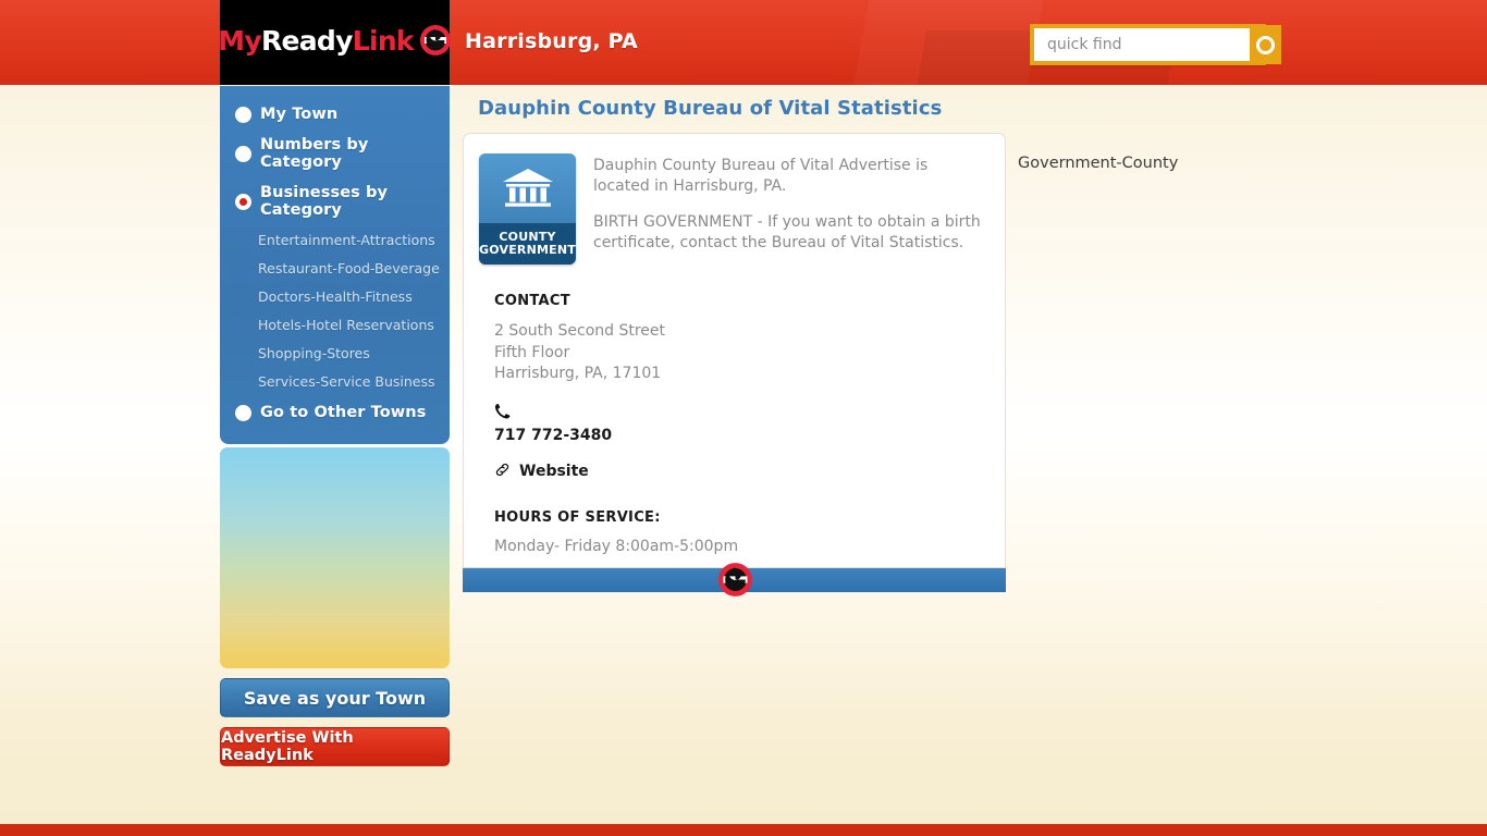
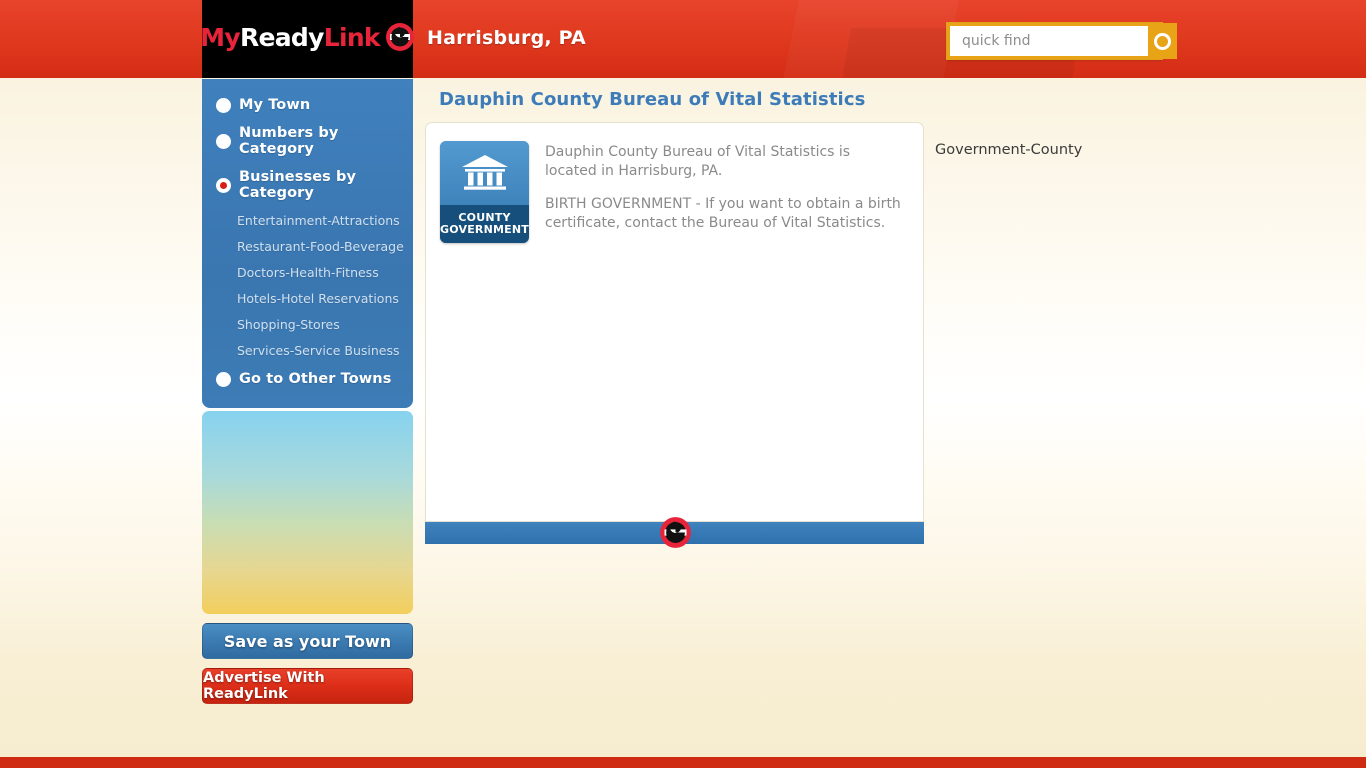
  MyReadyLink
  Harrisburg, PA
  quick find
  My Town
  Numbers by Category
  Businesses by Category
  Entertainment-Attractions
  Restaurant-Food-Beverage
  Doctors-Health-Fitness
  Hotels-Hotel Reservations
  Shopping-Stores
  Services-Service Business
  Go to Other Towns
  Save as your Town
  Advertise With ReadyLink
  Dauphin County Bureau of Vital Statistics
  COUNTY
  GOVERNMENT
- Dauphin County Bureau of Vital Advertise is located in Harrisburg, PA.
+ Dauphin County Bureau of Vital Statistics is located in Harrisburg, PA.
  BIRTH GOVERNMENT - If you want to obtain a birth certificate, contact the Bureau of Vital Statistics.
- CONTACT
- 2 South Second Street
- Fifth Floor
- Harrisburg, PA, 17101
- 717 772-3480
- Website
- HOURS OF SERVICE:
- Monday- Friday 8:00am-5:00pm
  Government-County
